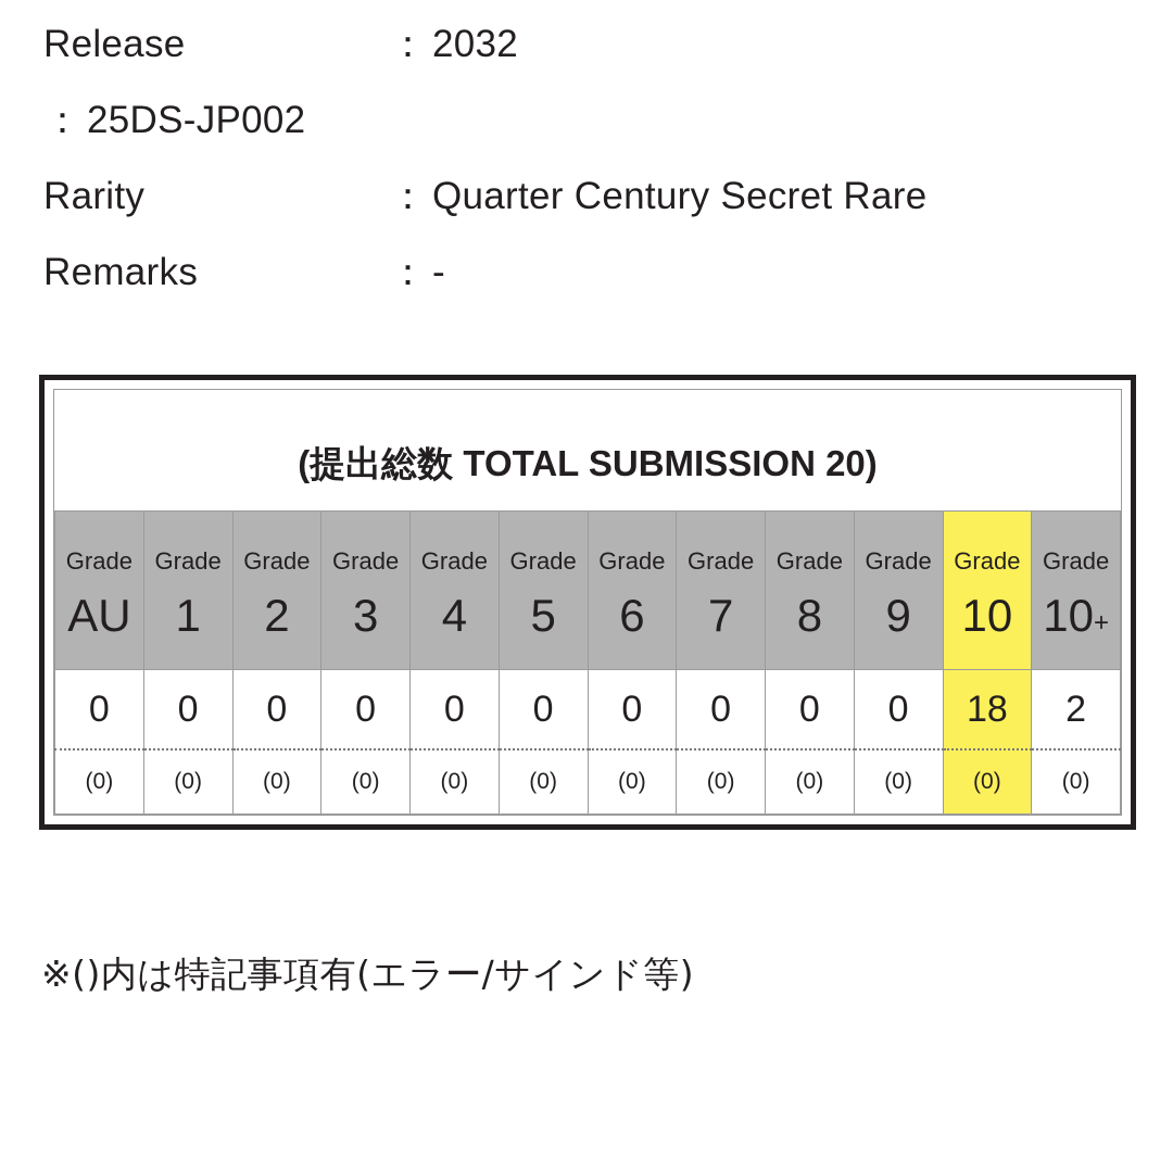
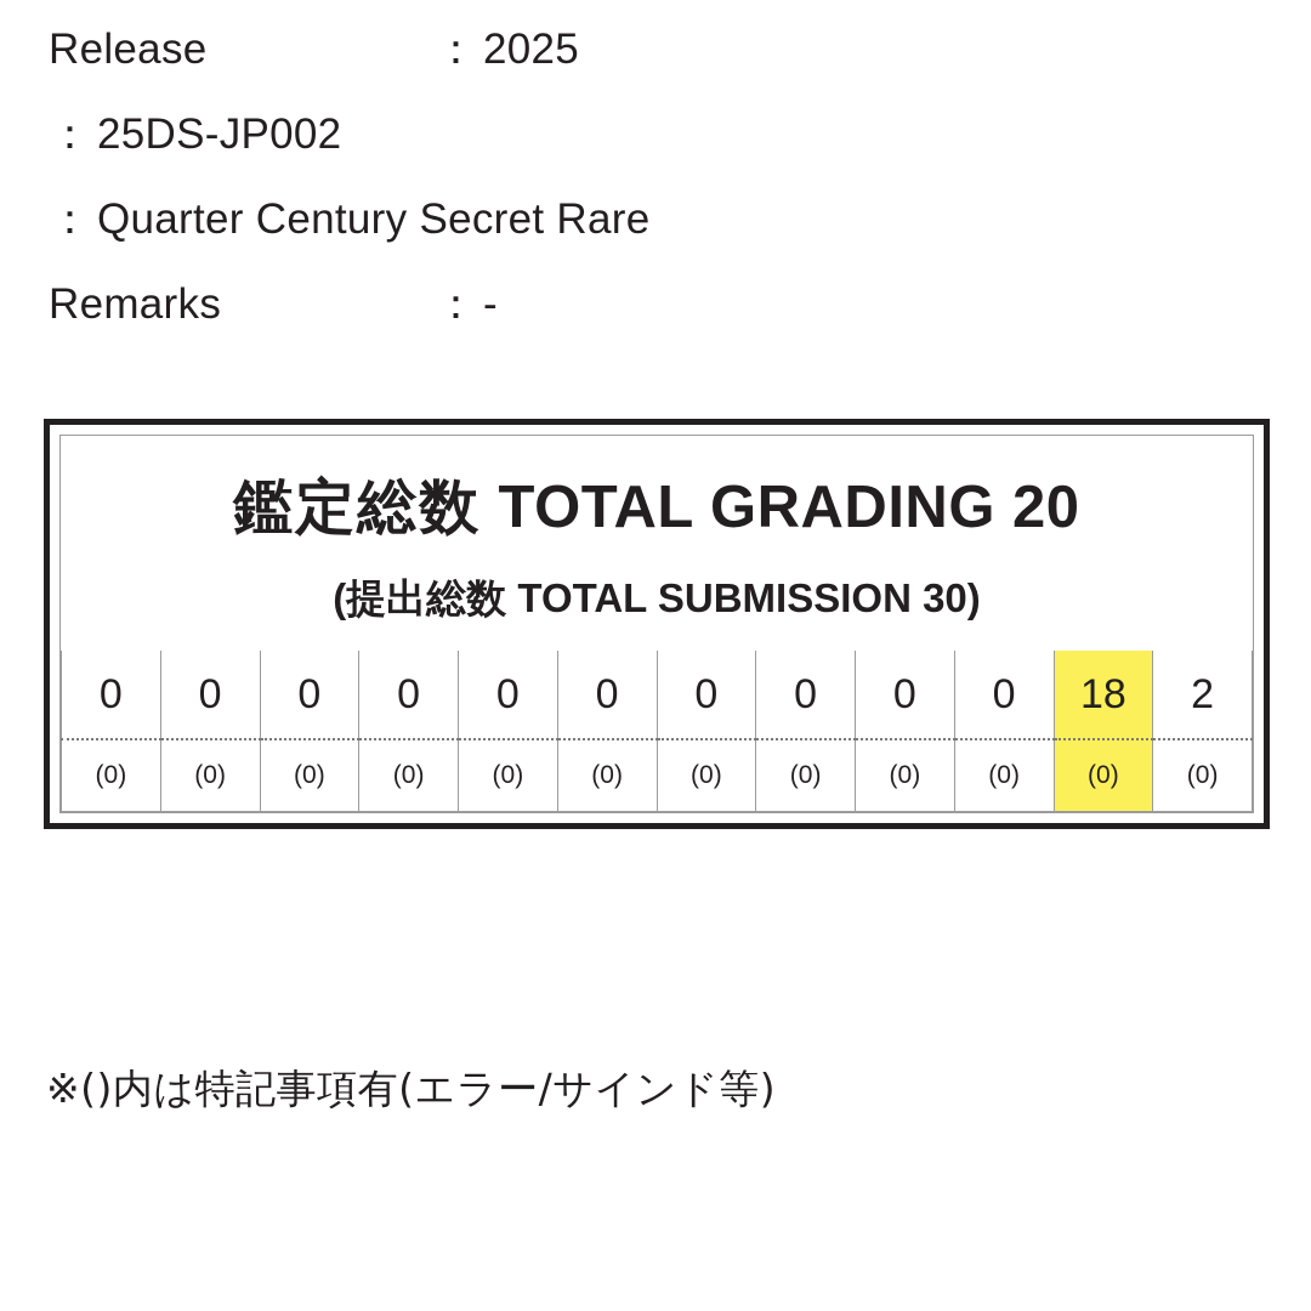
  Release
  ：
- 2032
+ 2025
  ：
  25DS-JP002
- Rarity
  ：
  Quarter Century Secret Rare
  Remarks
  ：
  -
+ 鑑定総数 TOTAL GRADING 20
- (提出総数 TOTAL SUBMISSION 20)
+ (提出総数 TOTAL SUBMISSION 30)
- Grade AU	Grade 1	Grade 2	Grade 3	Grade 4	Grade 5	Grade 6	Grade 7	Grade 8	Grade 9	Grade 10	Grade 10+
  0	0	0	0	0	0	0	0	0	0	18	2
  (0)	(0)	(0)	(0)	(0)	(0)	(0)	(0)	(0)	(0)	(0)	(0)
  ※()内は特記事項有(エラー/サインド等)
